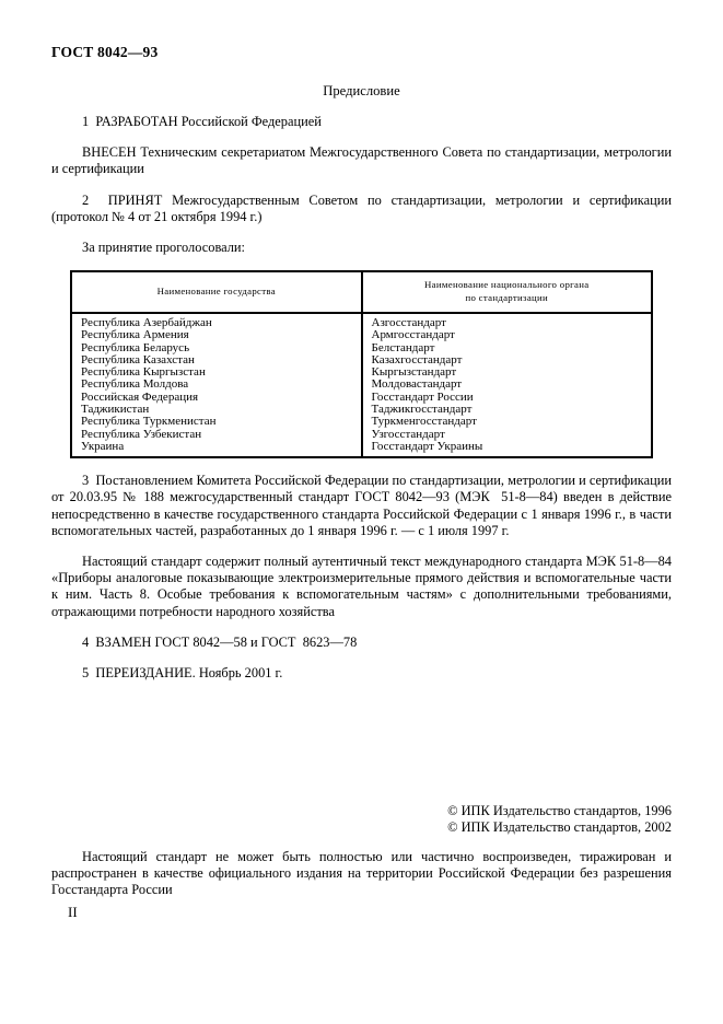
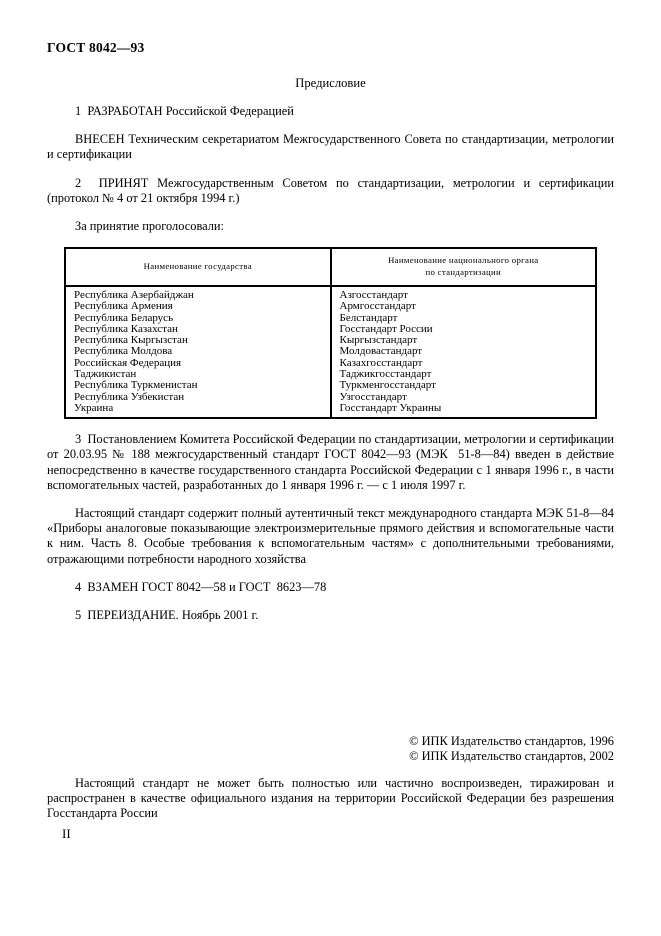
  ГОСТ 8042—93
  Предисловие
  1 РАЗРАБОТАН Российской Федерацией
  ВНЕСЕН Техническим секретариатом Межгосударственного Совета по стандартизации, метрологии и сертификации
  2 ПРИНЯТ Межгосударственным Советом по стандартизации, метрологии и сертификации (протокол № 4 от 21 октября 1994 г.)
  За принятие проголосовали:
  Наименование государства	Наименование национального органапо стандартизации
  Республика Азербайджан	Азгосстандарт
  Республика Армения	Армгосстандарт
  Республика Беларусь	Белстандарт
- Республика Казахстан	Казахгосстандарт
+ Республика Казахстан	Госстандарт России
  Республика Кыргызстан	Кыргызстандарт
  Республика Молдова	Молдовастандарт
- Российская Федерация	Госстандарт России
+ Российская Федерация	Казахгосстандарт
  Таджикистан	Таджикгосстандарт
  Республика Туркменистан	Туркменгосстандарт
  Республика Узбекистан	Узгосстандарт
  Украина	Госстандарт Украины
  3 Постановлением Комитета Российской Федерации по стандартизации, метрологии и сертификации от 20.03.95 № 188 межгосударственный стандарт ГОСТ 8042—93 (МЭК 51-8—84) введен в действие непосредственно в качестве государственного стандарта Российской Федерации с 1 января 1996 г., в части вспомогательных частей, разработанных до 1 января 1996 г. — с 1 июля 1997 г.
  Настоящий стандарт содержит полный аутентичный текст международного стандарта МЭК 51-8—84 «Приборы аналоговые показывающие электроизмерительные прямого действия и вспомогательные части к ним. Часть 8. Особые требования к вспомогательным частям» с дополнительными требованиями, отражающими потребности народного хозяйства
  4 ВЗАМЕН ГОСТ 8042—58 и ГОСТ 8623—78
  5 ПЕРЕИЗДАНИЕ. Ноябрь 2001 г.
  © ИПК Издательство стандартов, 1996
  © ИПК Издательство стандартов, 2002
  Настоящий стандарт не может быть полностью или частично воспроизведен, тиражирован и распространен в качестве официального издания на территории Российской Федерации без разрешения Госстандарта России
  II
